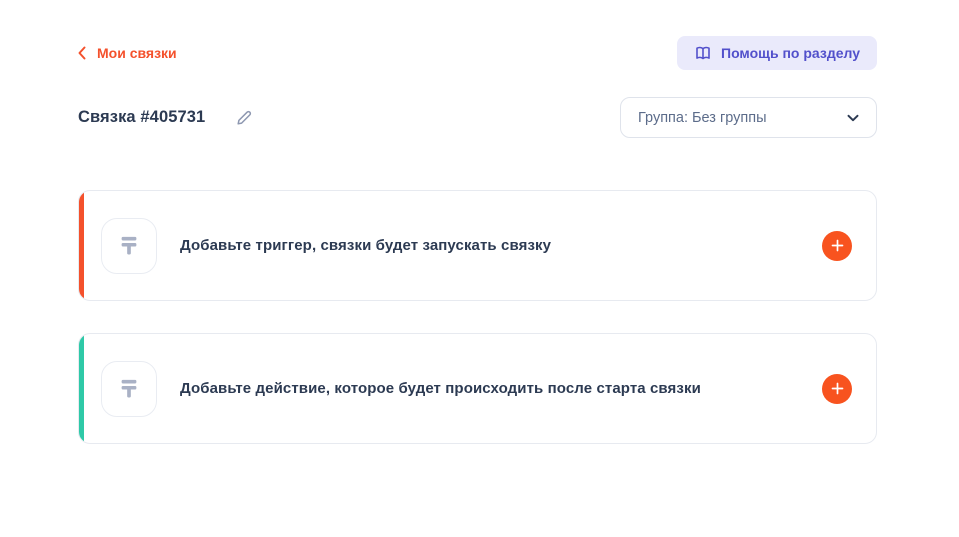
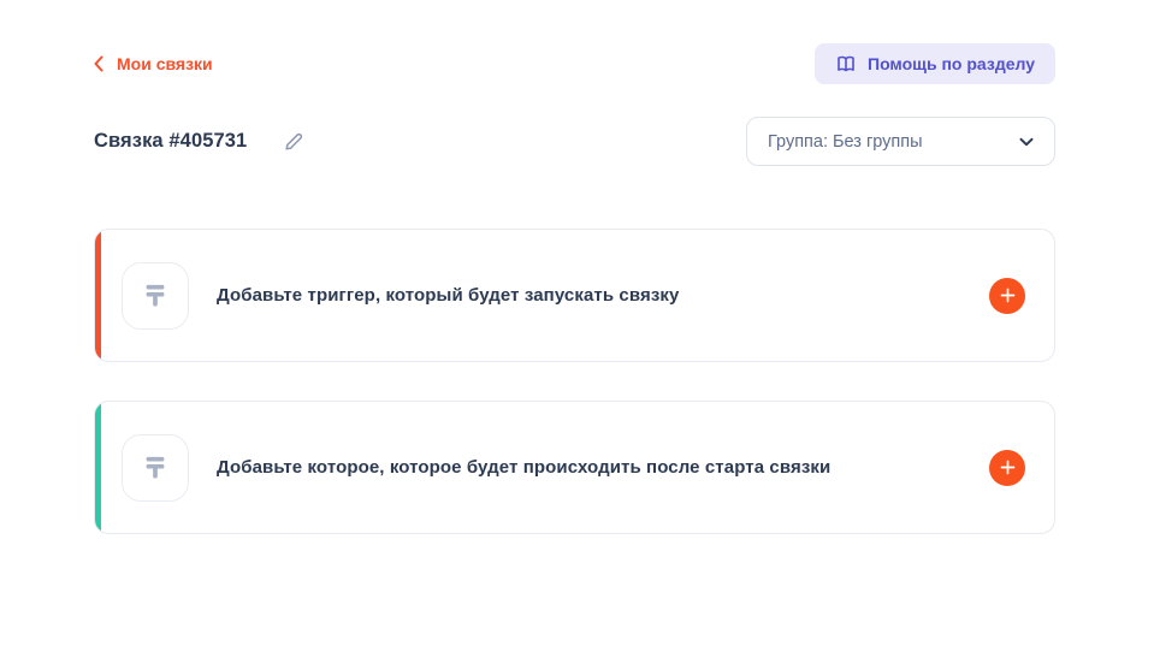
  Мои связки
  Помощь по разделу
  Связка #405731
  Группа: Без группы
- Добавьте триггер, связки будет запускать связку
+ Добавьте триггер, который будет запускать связку
- Добавьте действие, которое будет происходить после старта связки
+ Добавьте которое, которое будет происходить после старта связки
